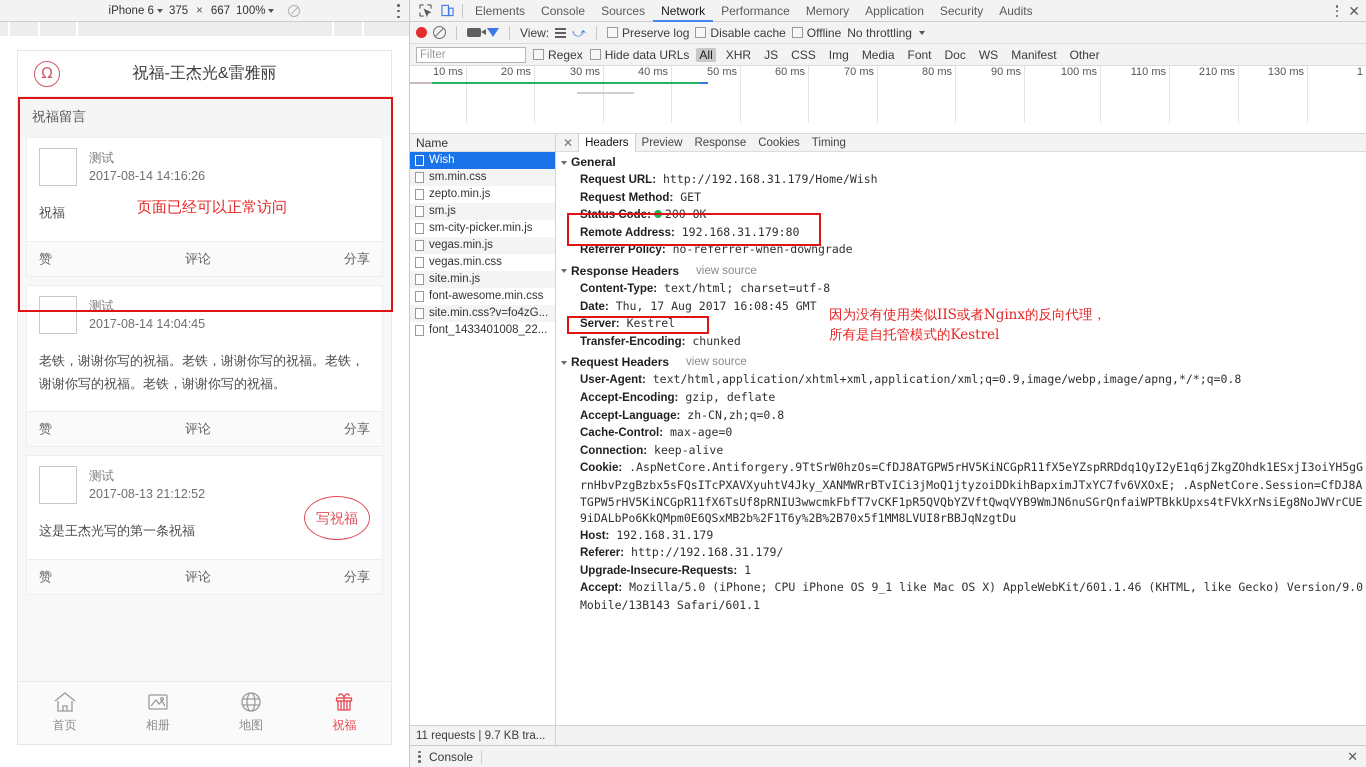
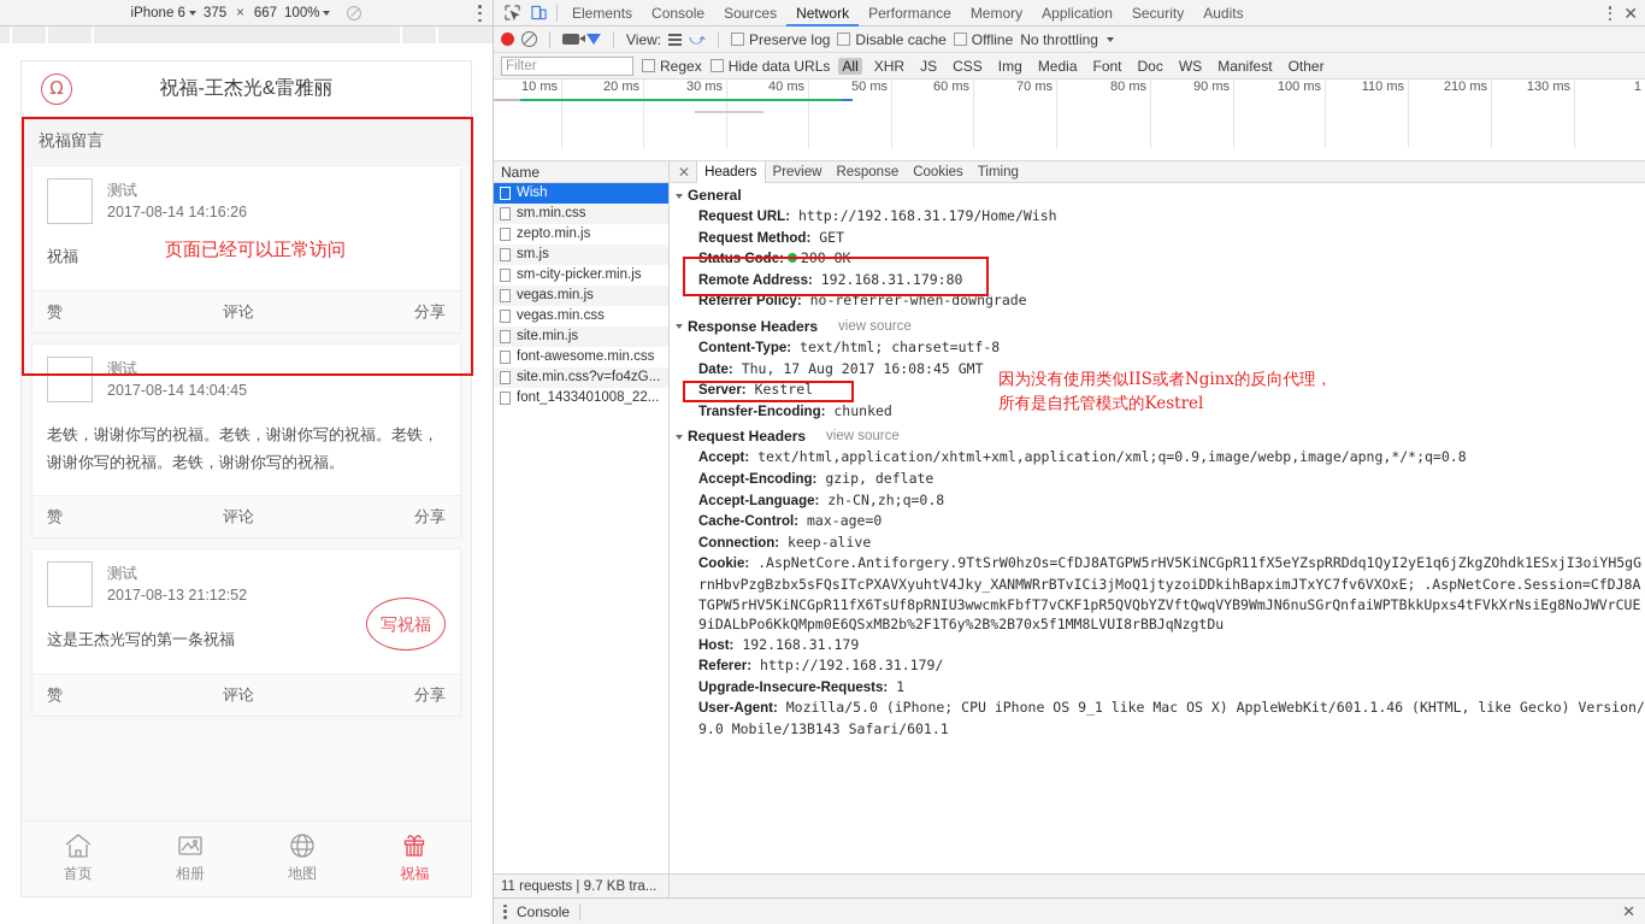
  iPhone 6
  375
  ×
  667
  100%
  Ω
  祝福-王杰光&雷雅丽
  祝福留言
  测试
  2017-08-14 14:16:26
  祝福
  页面已经可以正常访问
  赞
  评论
  分享
  测试
  2017-08-14 14:04:45
  老铁，谢谢你写的祝福。老铁，谢谢你写的祝福。老铁，谢谢你写的祝福。老铁，谢谢你写的祝福。
  赞
  评论
  分享
  测试
  2017-08-13 21:12:52
  这是王杰光写的第一条祝福
  写祝福
  赞
  评论
  分享
  首页
  相册
  地图
  祝福
  Elements
  Console
  Sources
  Network
  Performance
  Memory
  Application
  Security
  Audits
  ✕
  View:
  ⤻
  Preserve log
  Disable cache
  Offline
  No throttling
  Filter
  Regex
  Hide data URLs
  All
  XHR
  JS
  CSS
  Img
  Media
  Font
  Doc
  WS
  Manifest
  Other
  10 ms
  20 ms
  30 ms
  40 ms
  50 ms
  60 ms
  70 ms
  80 ms
  90 ms
  100 ms
  110 ms
  210 ms
  130 ms
  1
  Name
  Wish
  sm.min.css
  zepto.min.js
  sm.js
  sm-city-picker.min.js
  vegas.min.js
  vegas.min.css
  site.min.js
  font-awesome.min.css
  site.min.css?v=fo4zG...
  font_1433401008_22...
  ✕
  Headers
  Preview
  Response
  Cookies
  Timing
  General
  Request URL: http://192.168.31.179/Home/Wish
  Request Method: GET
  Status Code: 200 OK
  Remote Address: 192.168.31.179:80
  Referrer Policy: no-referrer-when-downgrade
  Response Headers
  view source
  Content-Type: text/html; charset=utf-8
  Date: Thu, 17 Aug 2017 16:08:45 GMT
  Server: Kestrel
  Transfer-Encoding: chunked
  Request Headers
  view source
- User-Agent: text/html,application/xhtml+xml,application/xml;q=0.9,image/webp,image/apng,*/*;q=0.8
+ Accept: text/html,application/xhtml+xml,application/xml;q=0.9,image/webp,image/apng,*/*;q=0.8
  Accept-Encoding: gzip, deflate
  Accept-Language: zh-CN,zh;q=0.8
  Cache-Control: max-age=0
  Connection: keep-alive
  Cookie: .AspNetCore.Antiforgery.9TtSrW0hzOs=CfDJ8ATGPW5rHV5KiNCGpR11fX5eYZspRRDdq1QyI2yE1q6jZkgZOhdk1ESxjI3oiYH5gGrnHbvPzgBzbx5sFQsITcPXAVXyuhtV4Jky_XANMWRrBTvICi3jMoQ1jtyzoiDDkihBapximJTxYC7fv6VXOxE; .AspNetCore.Session=CfDJ8ATGPW5rHV5KiNCGpR11fX6TsUf8pRNIU3wwcmkFbfT7vCKF1pR5QVQbYZVftQwqVYB9WmJN6nuSGrQnfaiWPTBkkUpxs4tFVkXrNsiEg8NoJWVrCUE9iDALbPo6KkQMpm0E6QSxMB2b%2F1T6y%2B%2B70x5f1MM8LVUI8rBBJqNzgtDu
  Host: 192.168.31.179
  Referer: http://192.168.31.179/
  Upgrade-Insecure-Requests: 1
- Accept: Mozilla/5.0 (iPhone; CPU iPhone OS 9_1 like Mac OS X) AppleWebKit/601.1.46 (KHTML, like Gecko) Version/9.0 Mobile/13B143 Safari/601.1
+ User-Agent: Mozilla/5.0 (iPhone; CPU iPhone OS 9_1 like Mac OS X) AppleWebKit/601.1.46 (KHTML, like Gecko) Version/9.0 Mobile/13B143 Safari/601.1
  因为没有使用类似IIS或者Nginx的反向代理，
  所有是自托管模式的Kestrel
  11 requests | 9.7 KB tra...
  Console
  ✕
